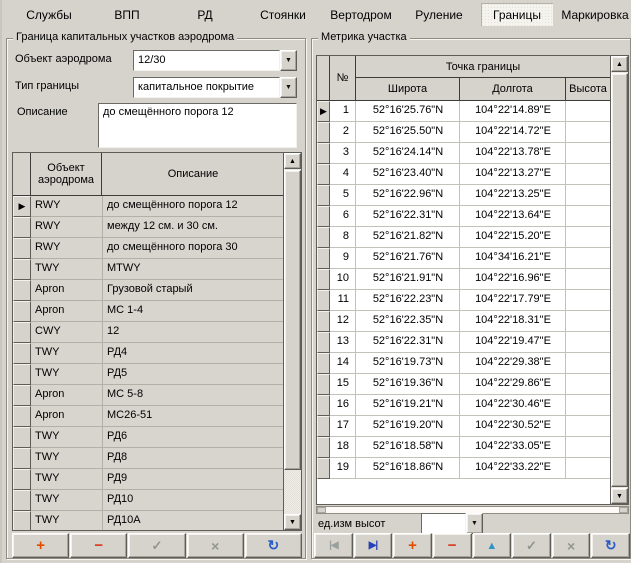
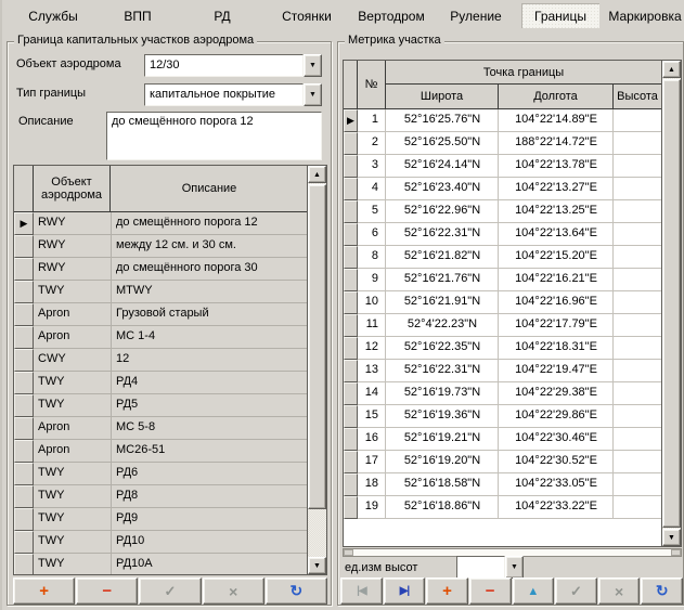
  Службы
  ВПП
  РД
  Стоянки
  Вертодром
  Руление
  Границы
  Маркировка
  Граница капитальных участков аэродрома
  Объект аэродрома
  12/30
  Тип границы
  капитальное покрытие
  Описание
  до смещённого порога 12
  Объект
  аэродрома
  Описание
  ▶
  RWY
  до смещённого порога 12
  RWY
  между 12 см. и 30 см.
  RWY
  до смещённого порога 30
  TWY
  MTWY
  Apron
  Грузовой старый
  Apron
  МС 1-4
  CWY
  12
  TWY
  РД4
  TWY
  РД5
  Apron
  МС 5-8
  Apron
  МС26-51
  TWY
  РД6
  TWY
  РД8
  TWY
  РД9
  TWY
  РД10
  TWY
  РД10А
  +
  −
  ✓
  ×
  ↻
  Метрика участка
  №
  Точка границы
  Широта
  Долгота
  Высота
  ▶
  1
  52°16'25.76"N
  104°22'14.89"E
  2
  52°16'25.50"N
- 104°22'14.72"E
+ 188°22'14.72"E
  3
  52°16'24.14"N
  104°22'13.78"E
  4
  52°16'23.40"N
  104°22'13.27"E
  5
  52°16'22.96"N
  104°22'13.25"E
  6
  52°16'22.31"N
  104°22'13.64"E
  8
  52°16'21.82"N
  104°22'15.20"E
  9
  52°16'21.76"N
- 104°34'16.21"E
+ 104°22'16.21"E
  10
  52°16'21.91"N
  104°22'16.96"E
  11
- 52°16'22.23"N
+ 52°4'22.23"N
  104°22'17.79"E
  12
  52°16'22.35"N
  104°22'18.31"E
  13
  52°16'22.31"N
  104°22'19.47"E
  14
  52°16'19.73"N
  104°22'29.38"E
  15
  52°16'19.36"N
  104°22'29.86"E
  16
  52°16'19.21"N
  104°22'30.46"E
  17
  52°16'19.20"N
  104°22'30.52"E
  18
  52°16'18.58"N
  104°22'33.05"E
  19
  52°16'18.86"N
  104°22'33.22"E
  ед.изм высот
  |◀
  ▶|
  +
  −
  ▲
  ✓
  ×
  ↻
